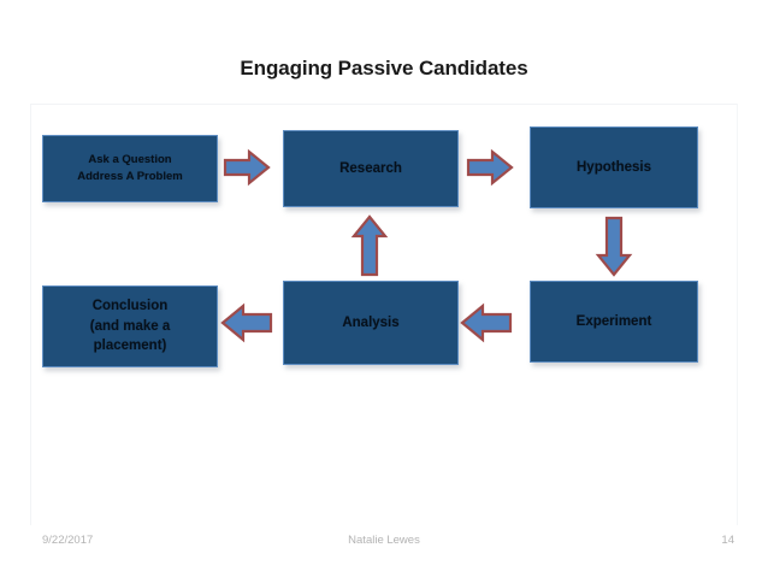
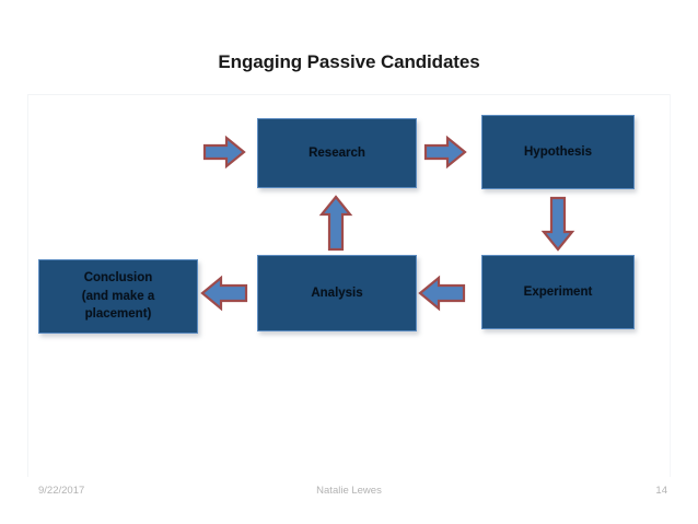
  Engaging Passive Candidates
- Ask a Question
- Address A Problem
  Research
  Hypothesis
  Conclusion
  (and make a
  placement)
  Analysis
  Experiment
  9/22/2017
  Natalie Lewes
  14
